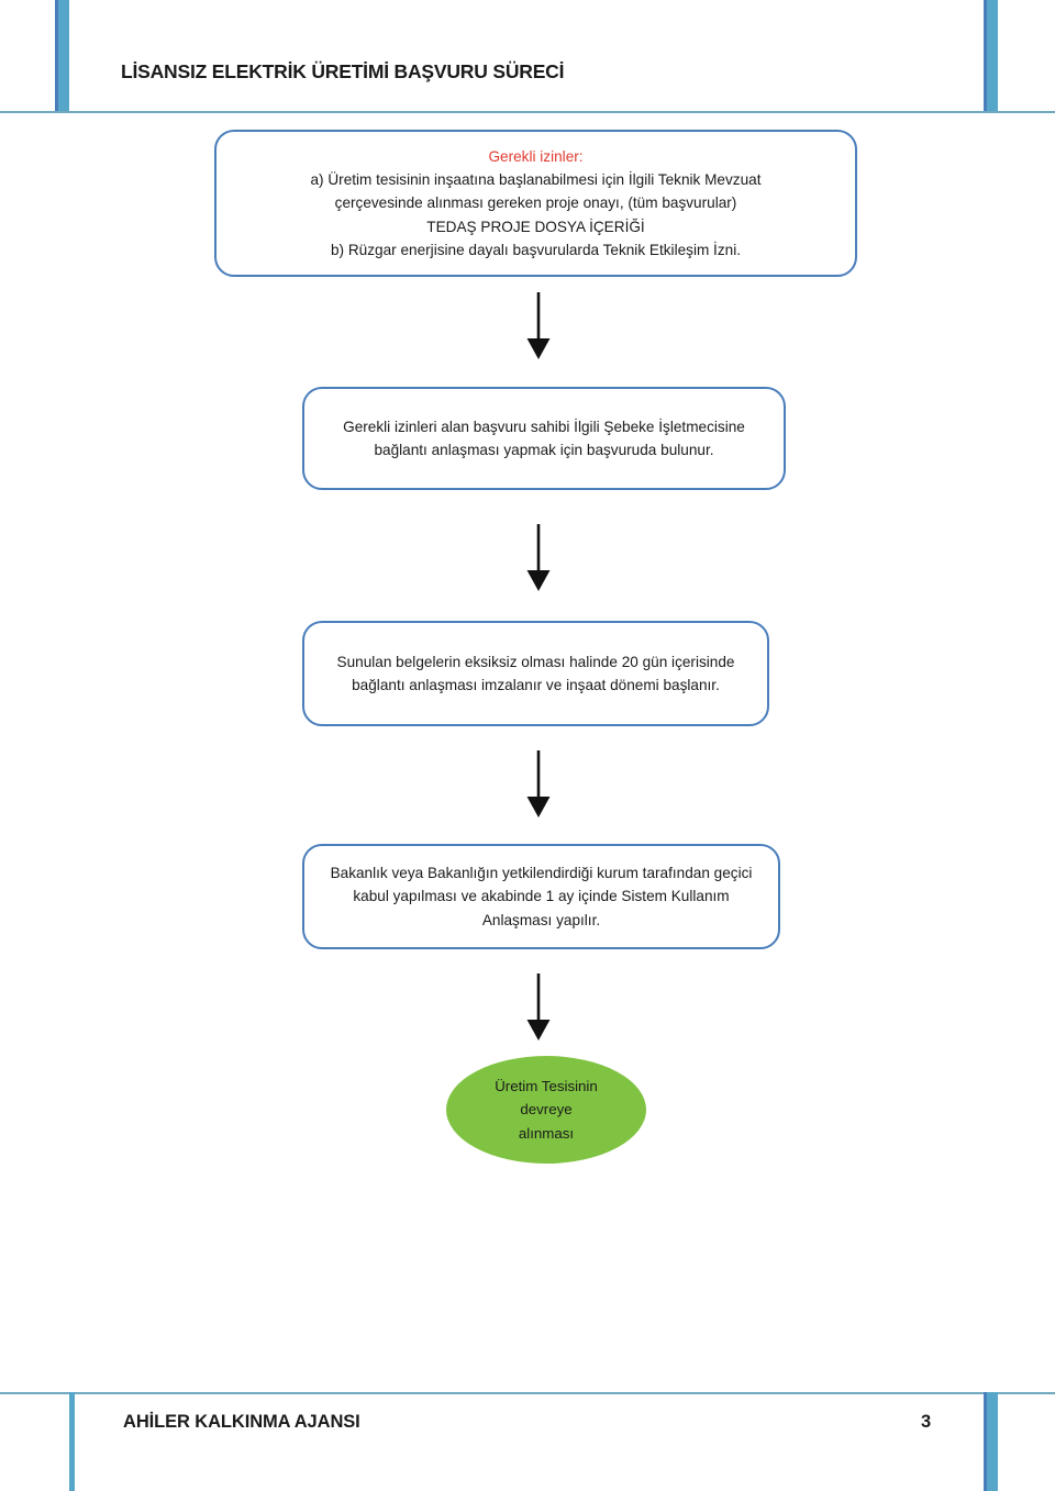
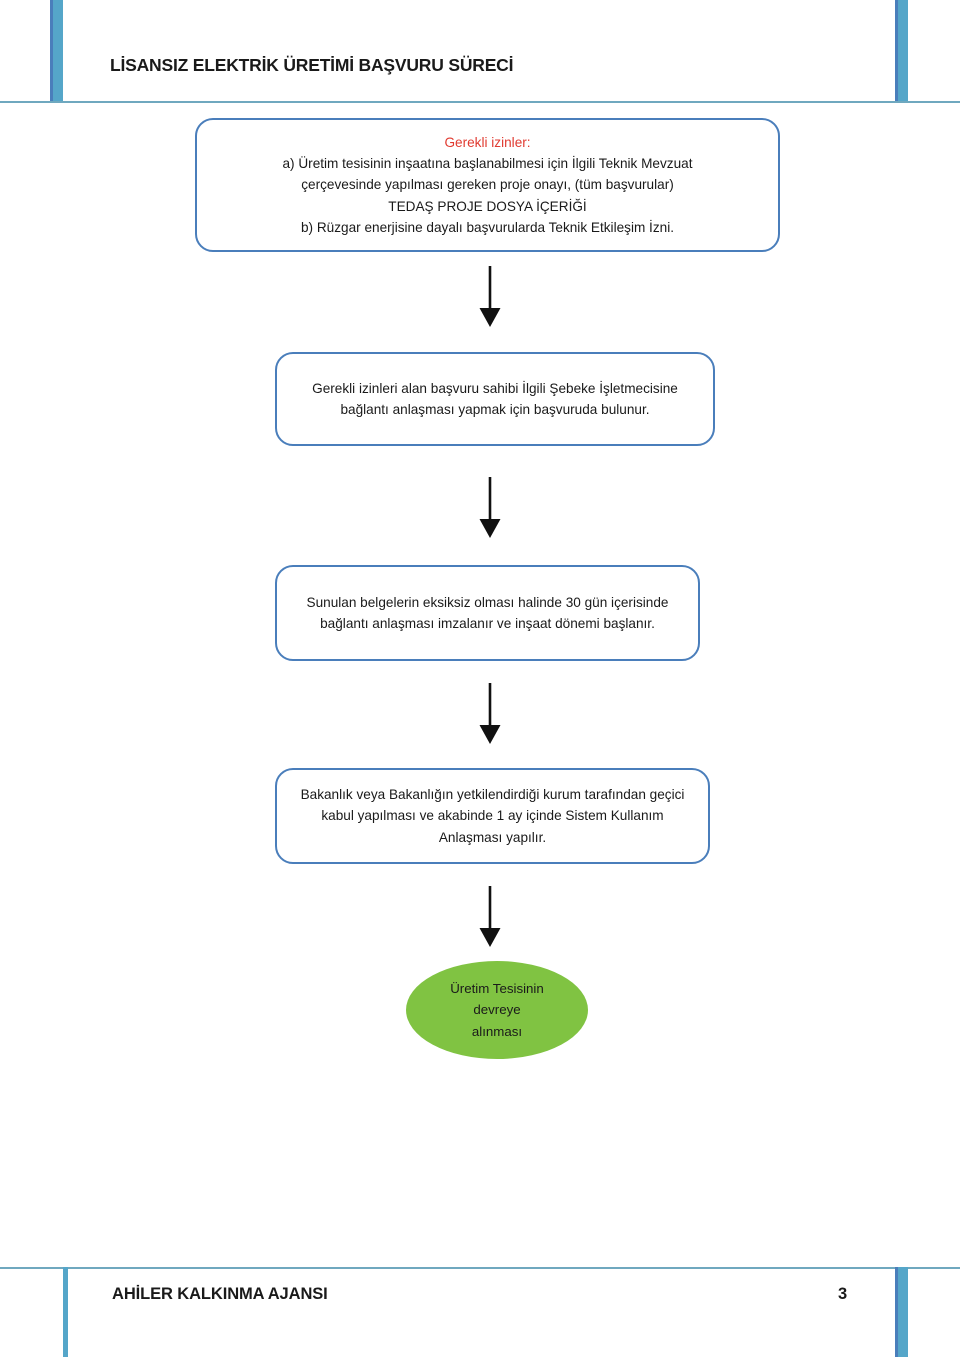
  LİSANSIZ ELEKTRİK ÜRETİMİ BAŞVURU SÜRECİ
  Gerekli izinler:
  a) Üretim tesisinin inşaatına başlanabilmesi için İlgili Teknik Mevzuat
- çerçevesinde alınması gereken proje onayı, (tüm başvurular)
+ çerçevesinde yapılması gereken proje onayı, (tüm başvurular)
  TEDAŞ PROJE DOSYA İÇERİĞİ
  b) Rüzgar enerjisine dayalı başvurularda Teknik Etkileşim İzni.
  Gerekli izinleri alan başvuru sahibi İlgili Şebeke İşletmecisine
  bağlantı anlaşması yapmak için başvuruda bulunur.
- Sunulan belgelerin eksiksiz olması halinde 20 gün içerisinde
+ Sunulan belgelerin eksiksiz olması halinde 30 gün içerisinde
  bağlantı anlaşması imzalanır ve inşaat dönemi başlanır.
  Bakanlık veya Bakanlığın yetkilendirdiği kurum tarafından geçici
  kabul yapılması ve akabinde 1 ay içinde Sistem Kullanım
  Anlaşması yapılır.
  Üretim Tesisinin
  devreye
  alınması
  AHİLER KALKINMA AJANSI
  3
